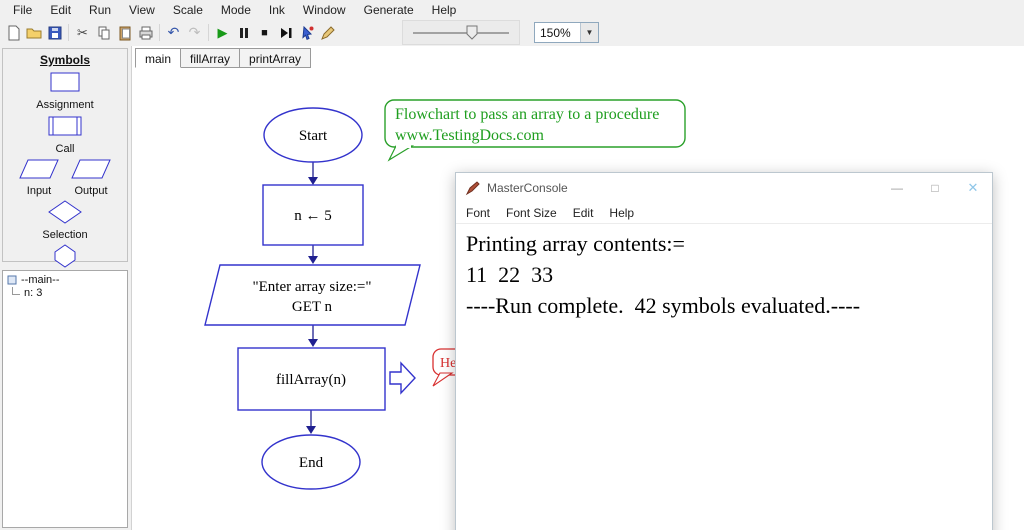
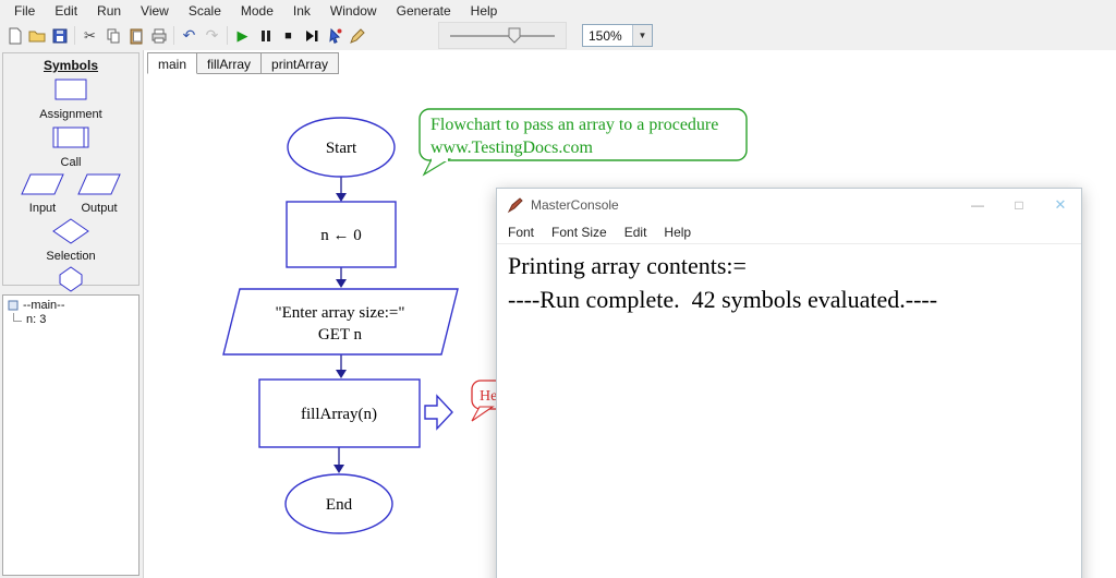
  File
  Edit
  Run
  View
  Scale
  Mode
  Ink
  Window
  Generate
  Help
  ✂
  ↶
  ↷
  ▶
  ■
  150%
  ▼
  Symbols
  Assignment
  Call
  Input
  Output
  Selection
  --main--
  n: 3
  main
  fillArray
  printArray
  Start
- n ← 5
+ n ← 0
  "Enter array size:="
  GET n
  fillArray(n)
  End
  Flowchart to pass an array to a procedure
  www.TestingDocs.com
  He
  MasterConsole
  —
  □
  ✕
  Font
  Font Size
  Edit
  Help
  Printing array contents:=
- 11 22 33
  ----Run complete. 42 symbols evaluated.----
